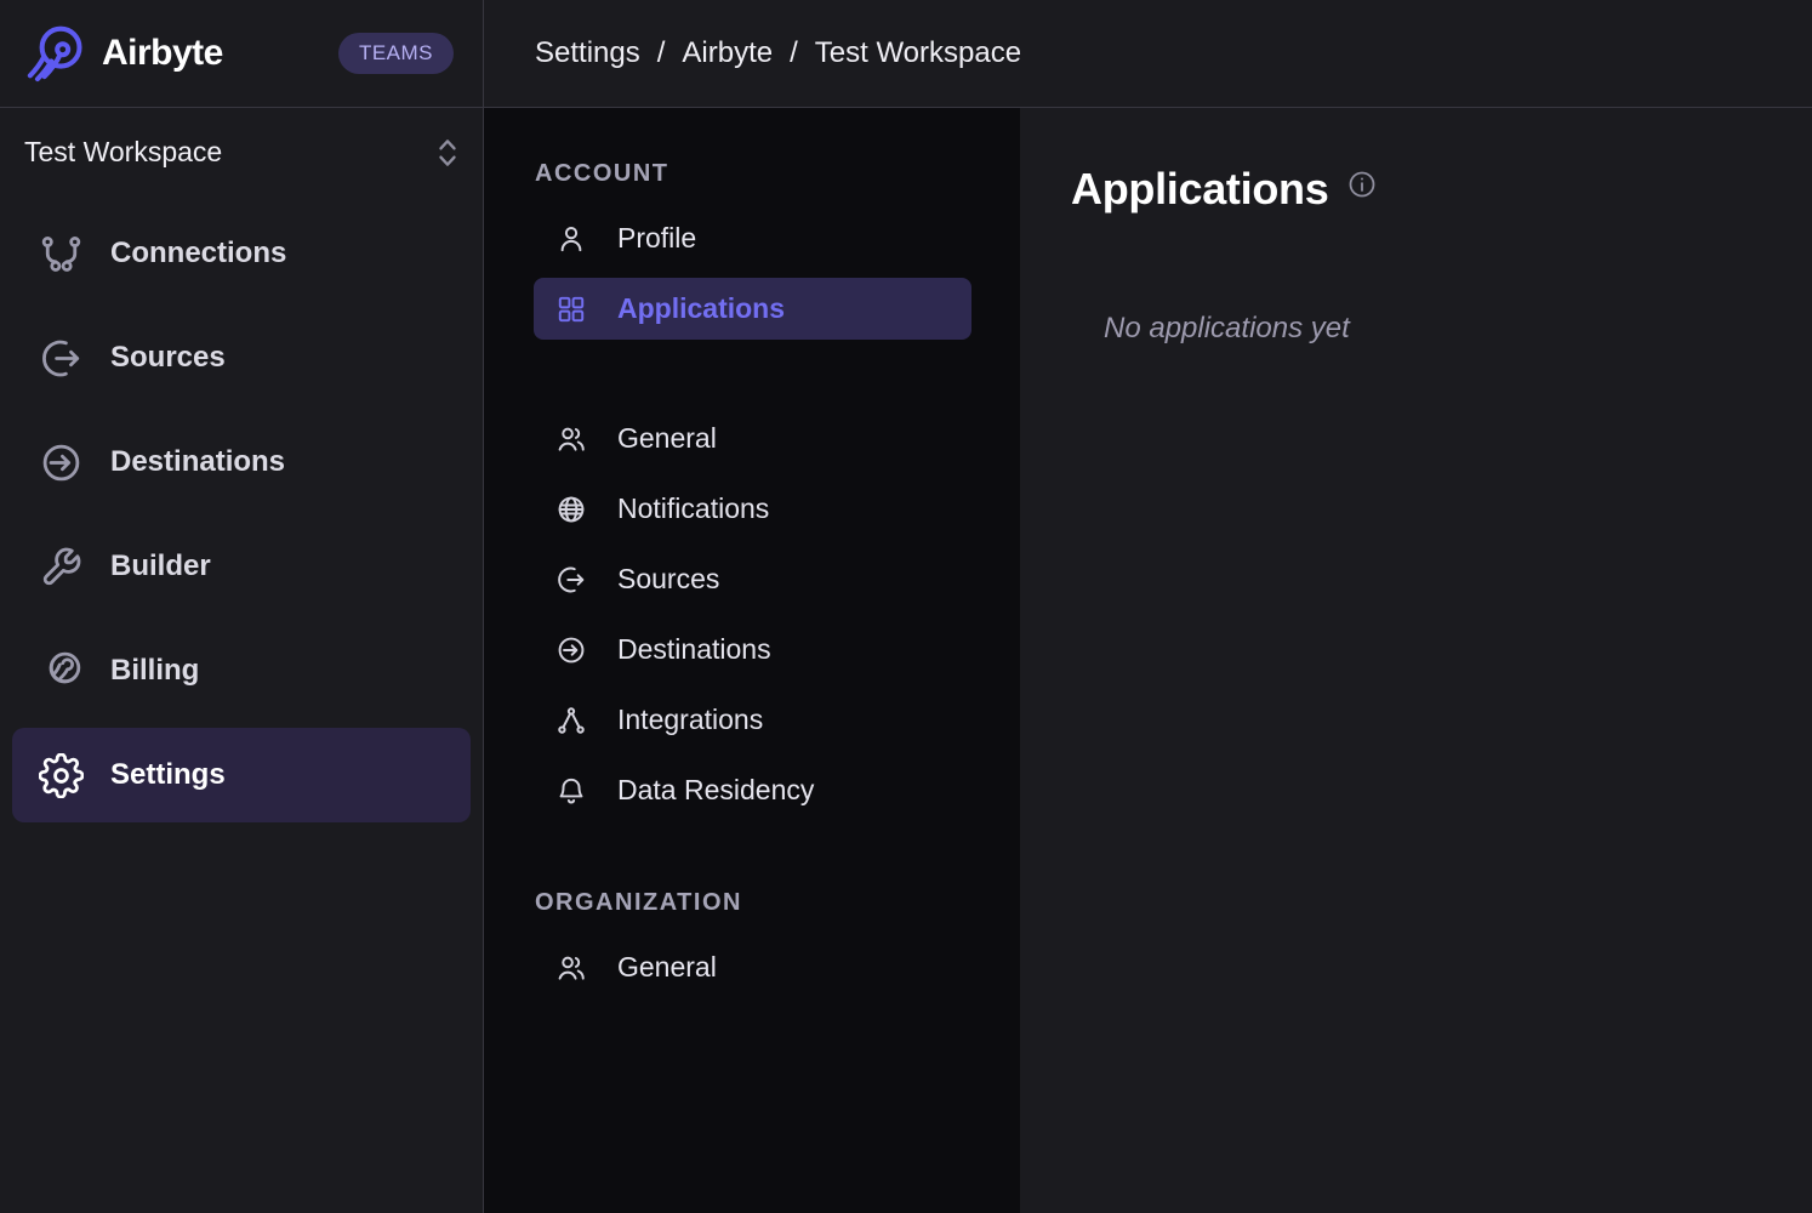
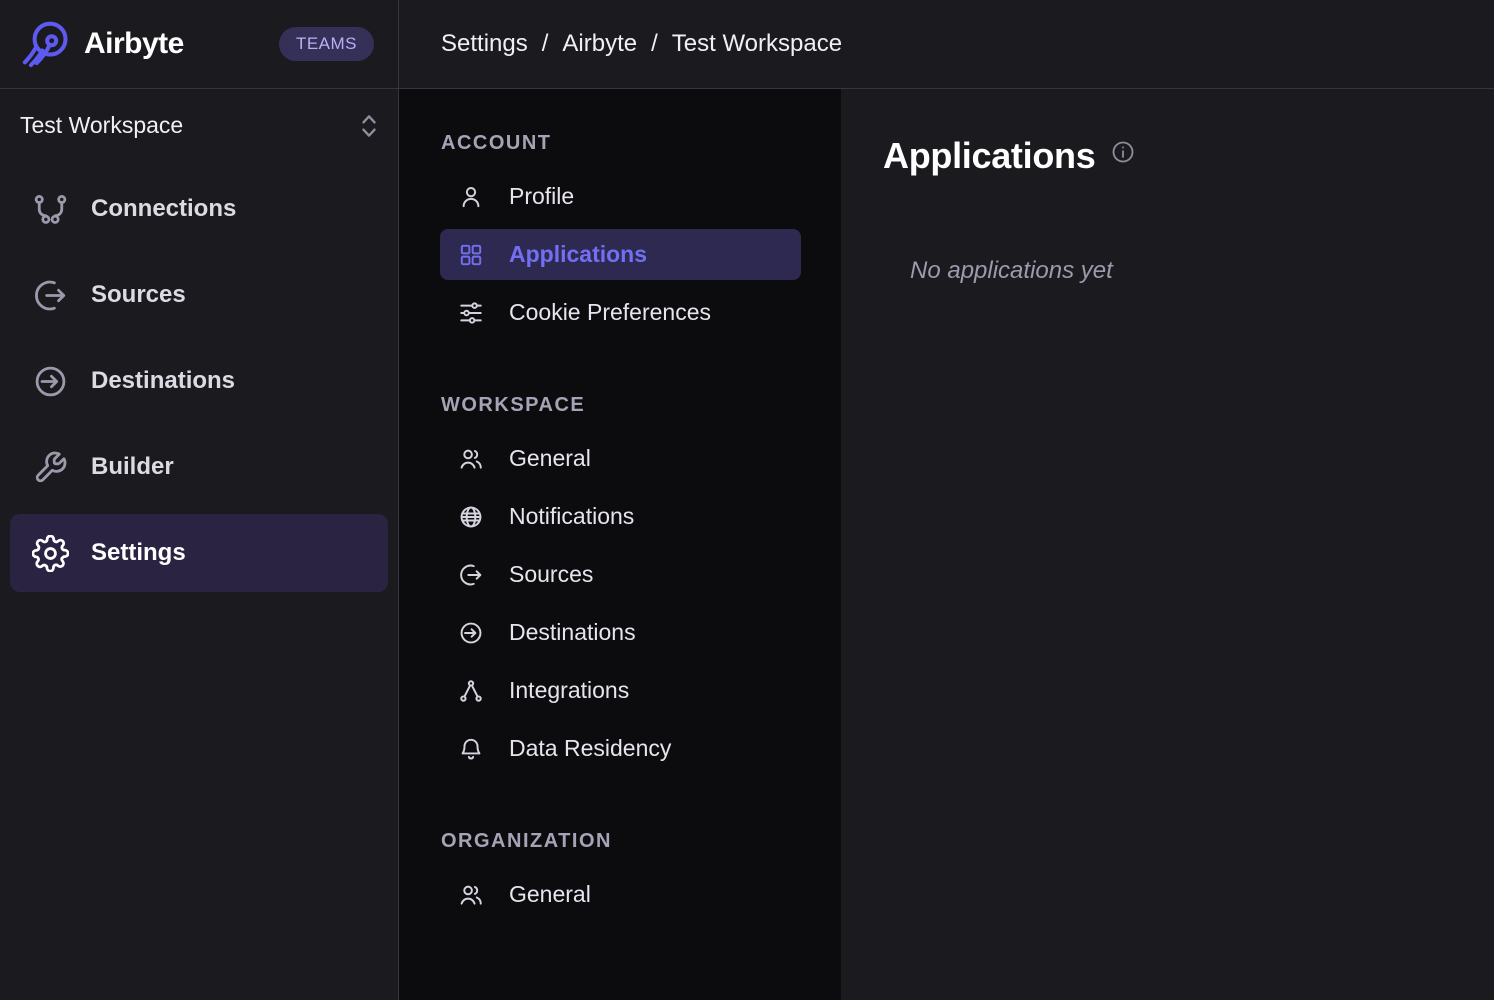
  Airbyte
  TEAMS
  Test Workspace
  Connections
  Sources
  Destinations
  Builder
- Billing
  Settings
  Settings
  /
  Airbyte
  /
  Test Workspace
  ACCOUNT
  Profile
  Applications
+ Cookie Preferences
+ WORKSPACE
  General
  Notifications
  Sources
  Destinations
  Integrations
  Data Residency
  ORGANIZATION
  General
  Applications
  No applications yet
